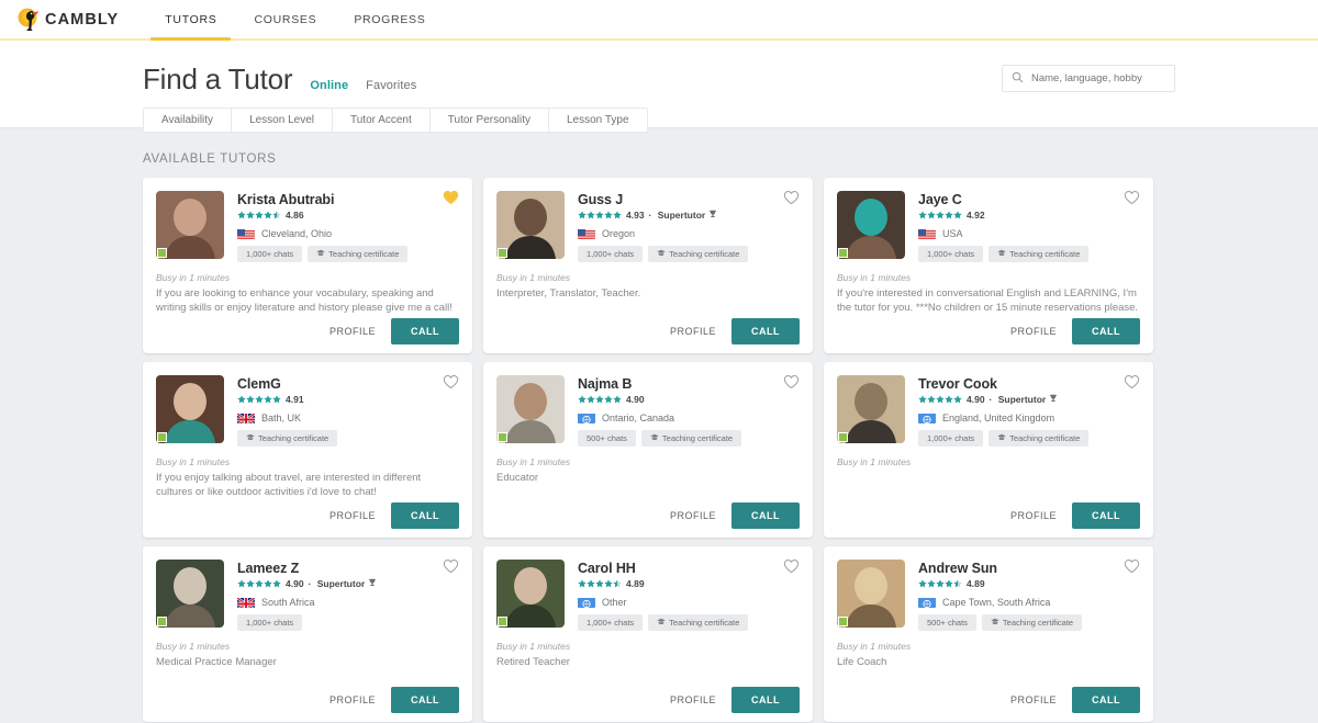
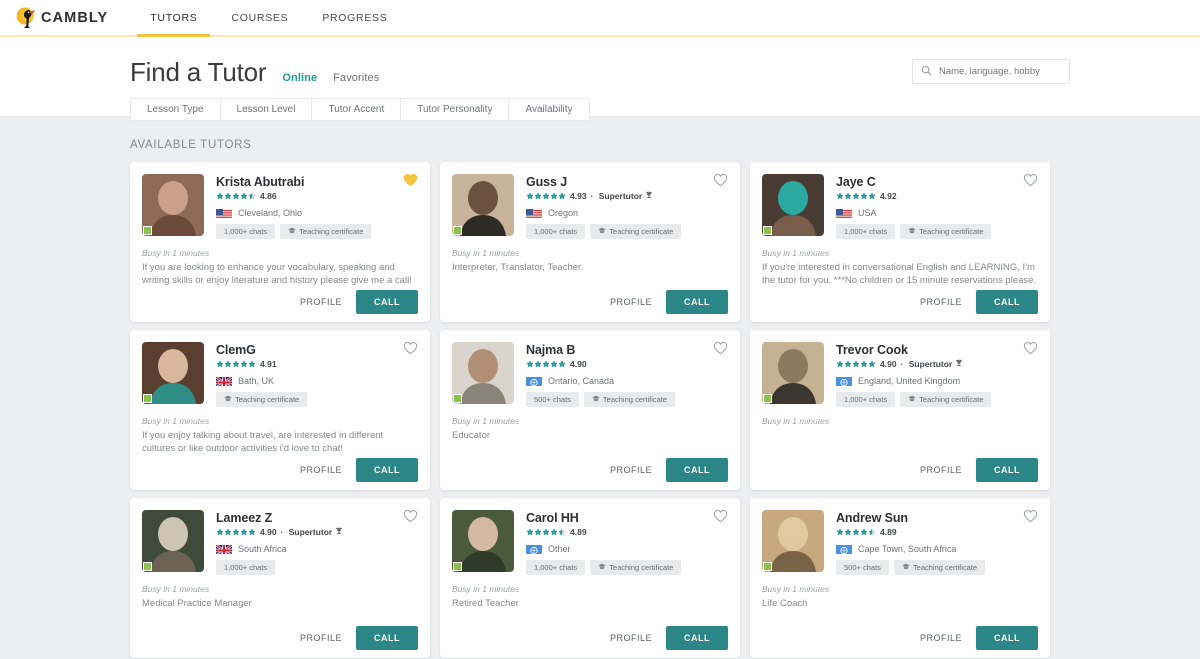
  CAMBLY
  TUTORS
  COURSES
  PROGRESS
  Find a Tutor
  Online
  Favorites
- Availability
+ Lesson Type
  Lesson Level
  Tutor Accent
  Tutor Personality
- Lesson Type
+ Availability
  Name, language, hobby
  AVAILABLE TUTORS
  Krista Abutrabi
  4.86
  Cleveland, Ohio
  1,000+ chats
  Teaching certificate
  Busy in 1 minutes
  If you are looking to enhance your vocabulary, speaking and writing skills or enjoy literature and history please give me a call!
  PROFILE
  CALL
  Guss J
  4.93
  ·
  Supertutor
  Oregon
  1,000+ chats
  Teaching certificate
  Busy in 1 minutes
  Interpreter, Translator, Teacher.
  PROFILE
  CALL
  Jaye C
  4.92
  USA
  1,000+ chats
  Teaching certificate
  Busy in 1 minutes
  If you're interested in conversational English and LEARNING, I'm the tutor for you. ***No children or 15 minute reservations please.
  PROFILE
  CALL
  ClemG
  4.91
  Bath, UK
  Teaching certificate
  Busy in 1 minutes
  If you enjoy talking about travel, are interested in different cultures or like outdoor activities i'd love to chat!
  PROFILE
  CALL
  Najma B
  4.90
  Ontario, Canada
  500+ chats
  Teaching certificate
  Busy in 1 minutes
  Educator
  PROFILE
  CALL
  Trevor Cook
  4.90
  ·
  Supertutor
  England, United Kingdom
  1,000+ chats
  Teaching certificate
  Busy in 1 minutes
  PROFILE
  CALL
  Lameez Z
  4.90
  ·
  Supertutor
  South Africa
  1,000+ chats
  Busy in 1 minutes
  Medical Practice Manager
  PROFILE
  CALL
  Carol HH
  4.89
  Other
  1,000+ chats
  Teaching certificate
  Busy in 1 minutes
  Retired Teacher
  PROFILE
  CALL
  Andrew Sun
  4.89
  Cape Town, South Africa
  500+ chats
  Teaching certificate
  Busy in 1 minutes
  Life Coach
  PROFILE
  CALL
